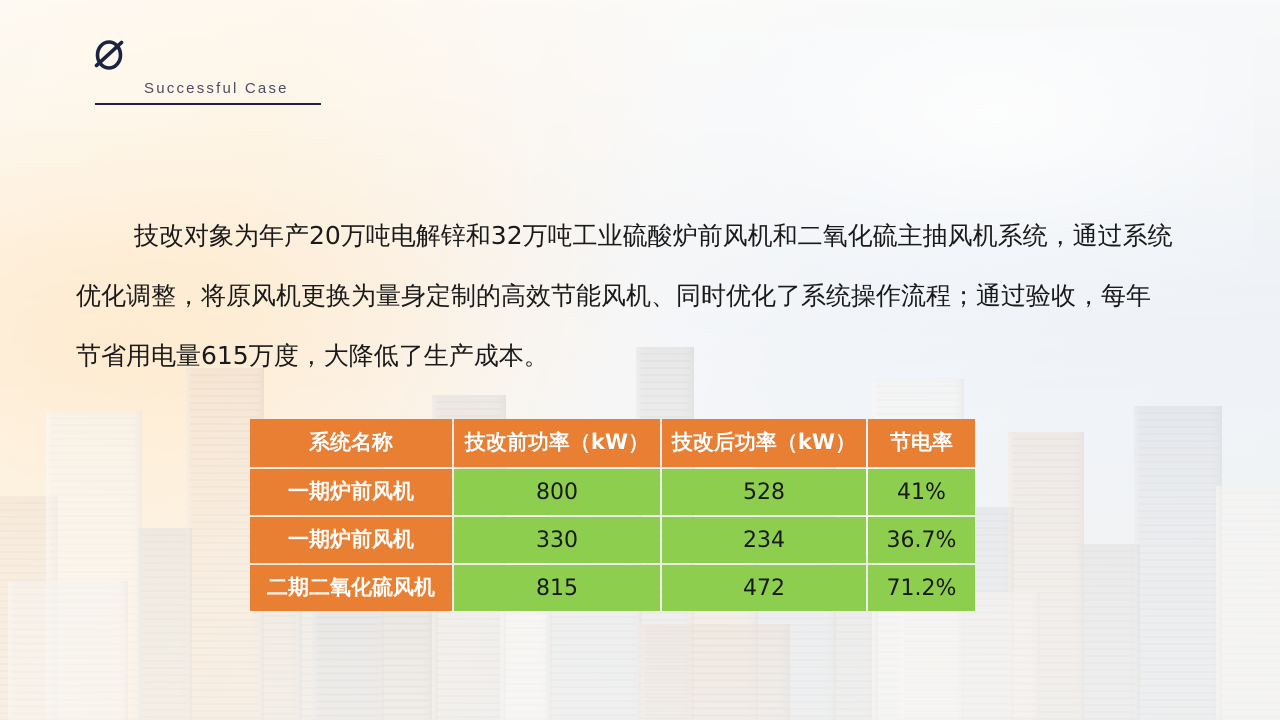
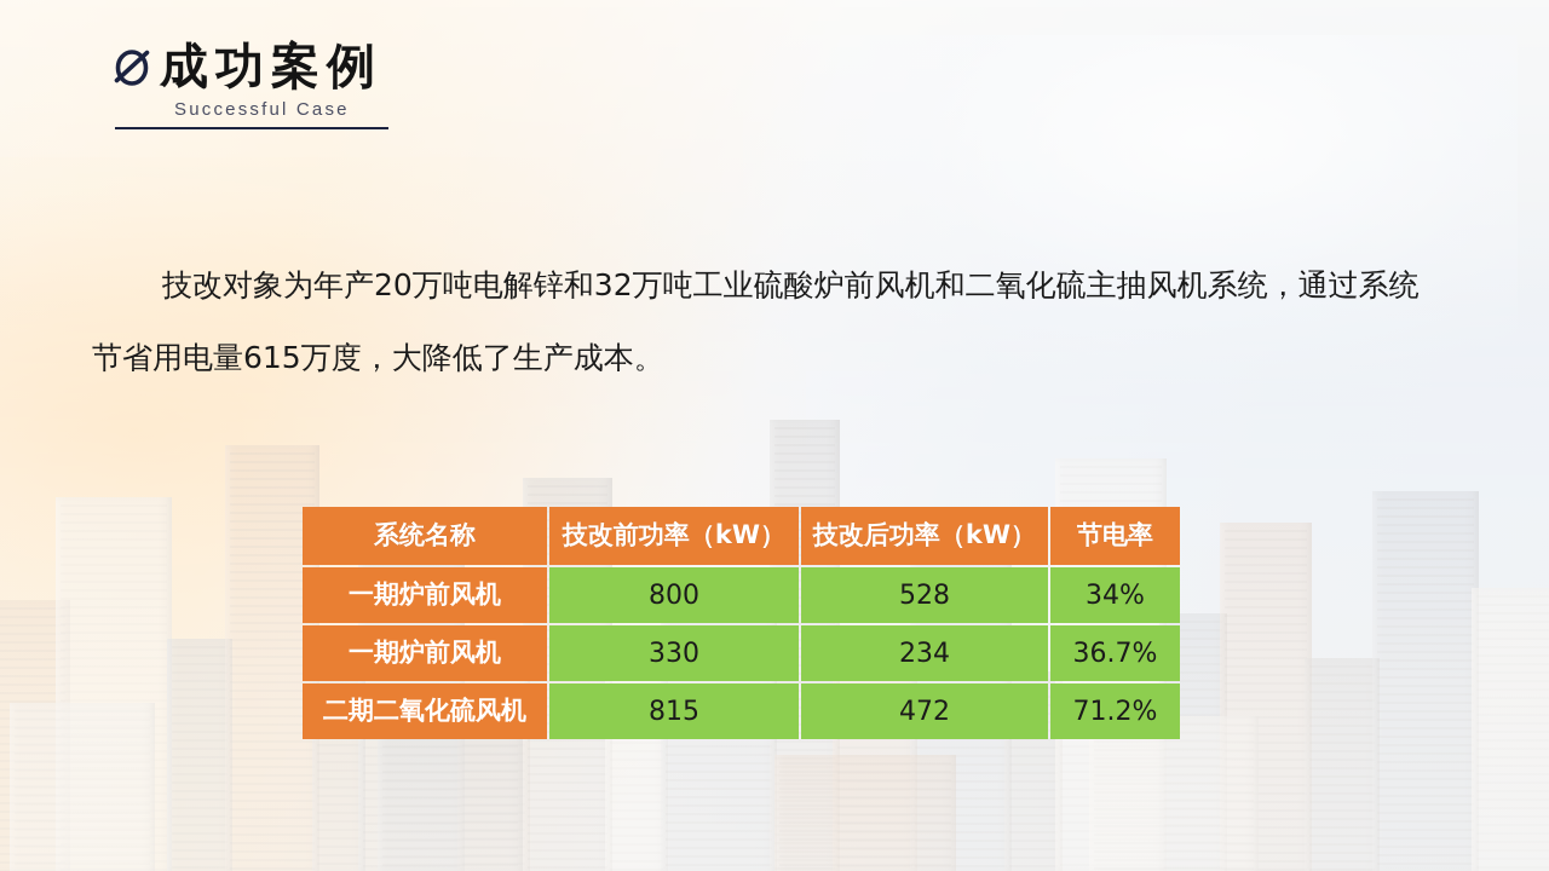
+ 成功案例
  Successful Case
  技改对象为年产20万吨电解锌和32万吨工业硫酸炉前风机和二氧化硫主抽风机系统，通过系统
- 优化调整，将原风机更换为量身定制的高效节能风机、同时优化了系统操作流程；通过验收，每年
  节省用电量615万度，大降低了生产成本。
  系统名称	技改前功率（kW）	技改后功率（kW）	节电率
- 一期炉前风机	800	528	41%
+ 一期炉前风机	800	528	34%
  一期炉前风机	330	234	36.7%
  二期二氧化硫风机	815	472	71.2%
